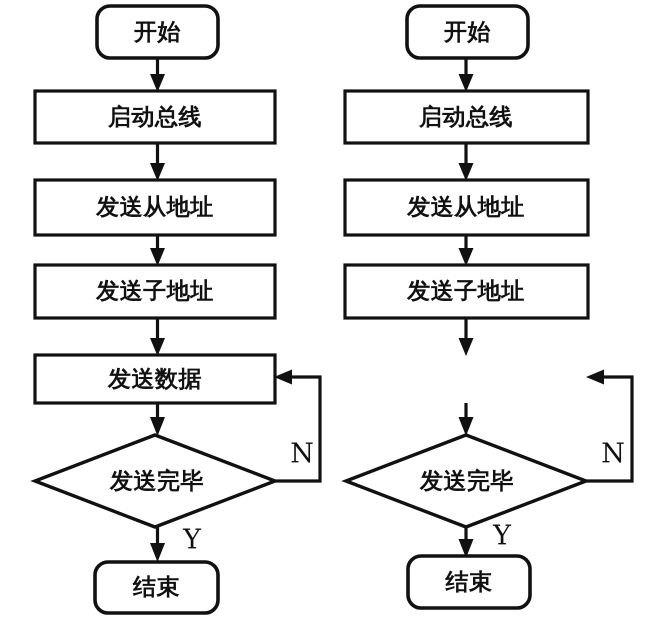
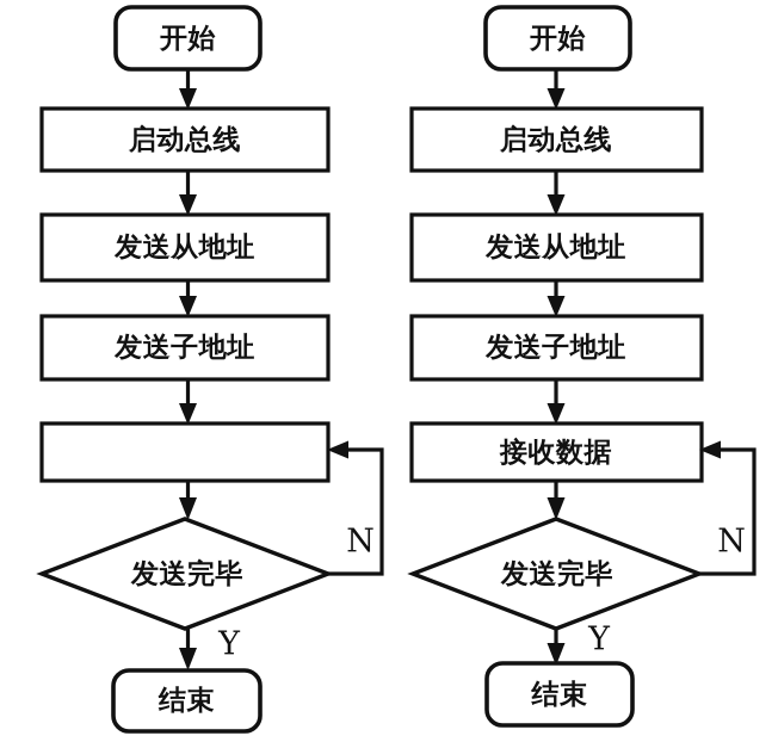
  开始
  启动总线
  发送从地址
  发送子地址
- 发送数据
  发送完毕
  N
  Y
  结束
  开始
  启动总线
  发送从地址
  发送子地址
+ 接收数据
  发送完毕
  N
  Y
  结束
